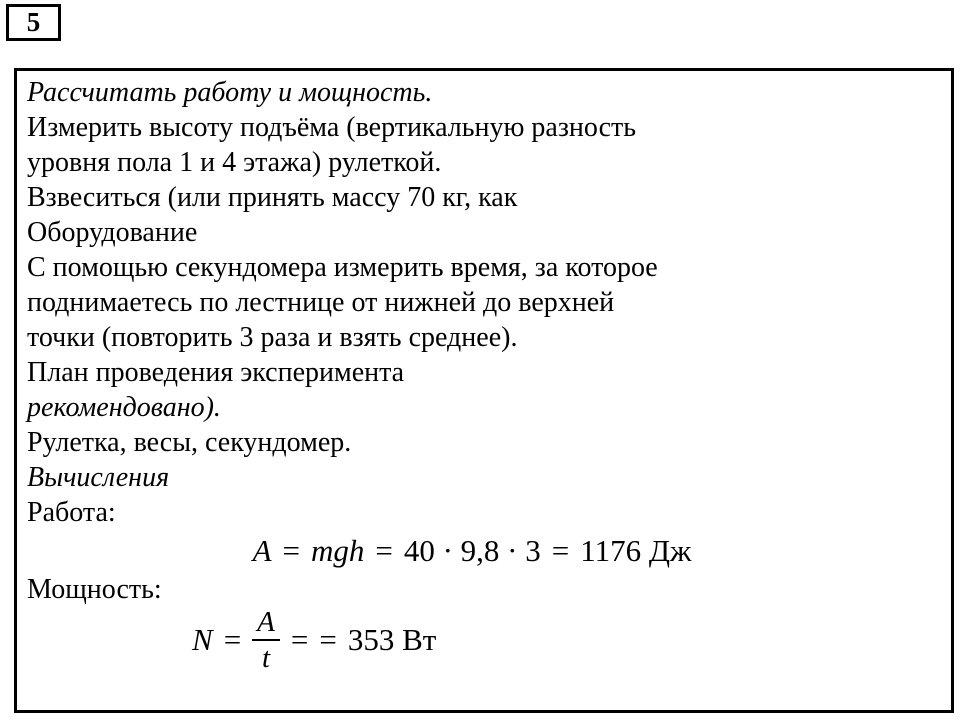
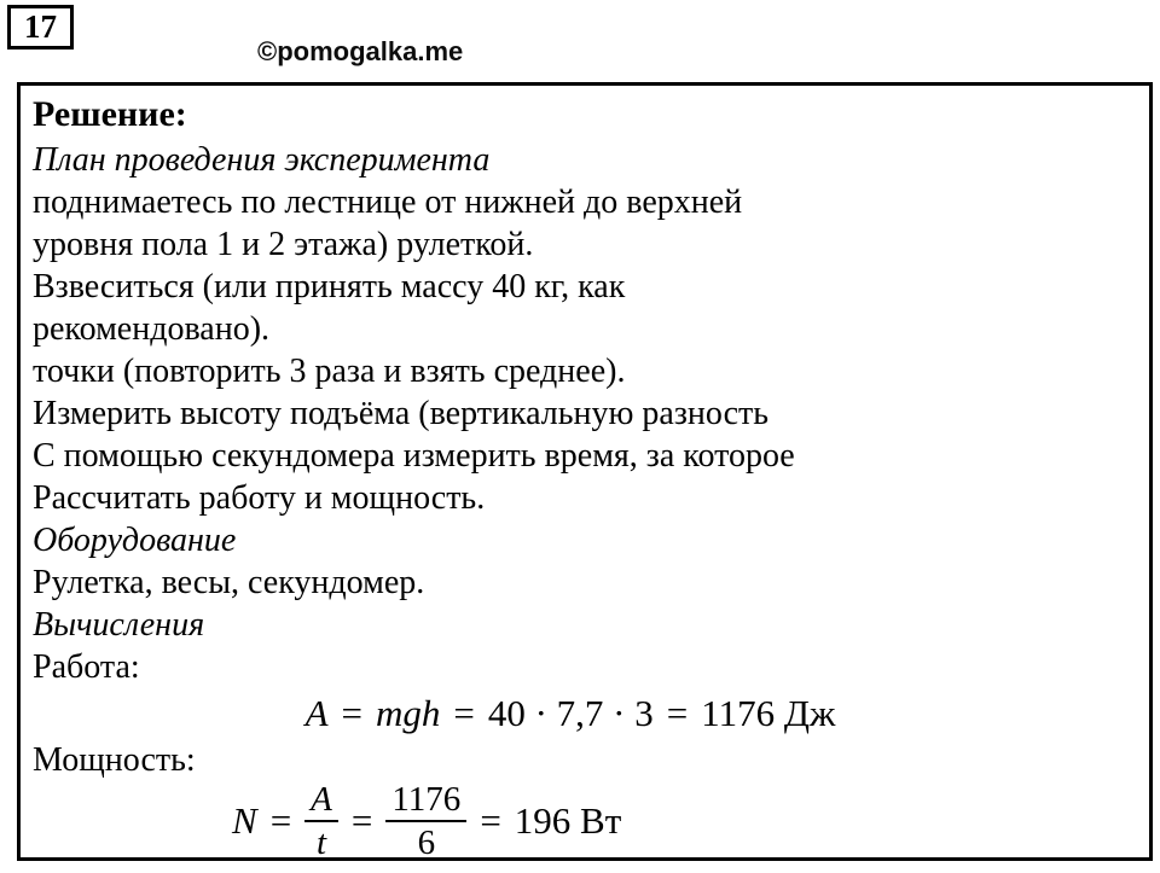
- 5
+ 17
+ ©pomogalka.me
+ Решение:
- Рассчитать работу и мощность.
+ План проведения эксперимента
- Измерить высоту подъёма (вертикальную разность
+ поднимаетесь по лестнице от нижней до верхней
- уровня пола 1 и 4 этажа) рулеткой.
+ уровня пола 1 и 2 этажа) рулеткой.
- Взвеситься (или принять массу 70 кг, как
+ Взвеситься (или принять массу 40 кг, как
- Оборудование
+ рекомендовано).
- С помощью секундомера измерить время, за которое
+ точки (повторить 3 раза и взять среднее).
- поднимаетесь по лестнице от нижней до верхней
+ Измерить высоту подъёма (вертикальную разность
- точки (повторить 3 раза и взять среднее).
+ С помощью секундомера измерить время, за которое
- План проведения эксперимента
+ Рассчитать работу и мощность.
- рекомендовано).
+ Оборудование
  Рулетка, весы, секундомер.
  Вычисления
  Работа:
  A
  =
  mgh
  =
- 40 · 9,8 · 3
+ 40 · 7,7 · 3
  =
  1176 Дж
  Мощность:
  N
  =
  A
  t
  =
+ 1176
+ 6
  =
- 353 Вт
+ 196 Вт
